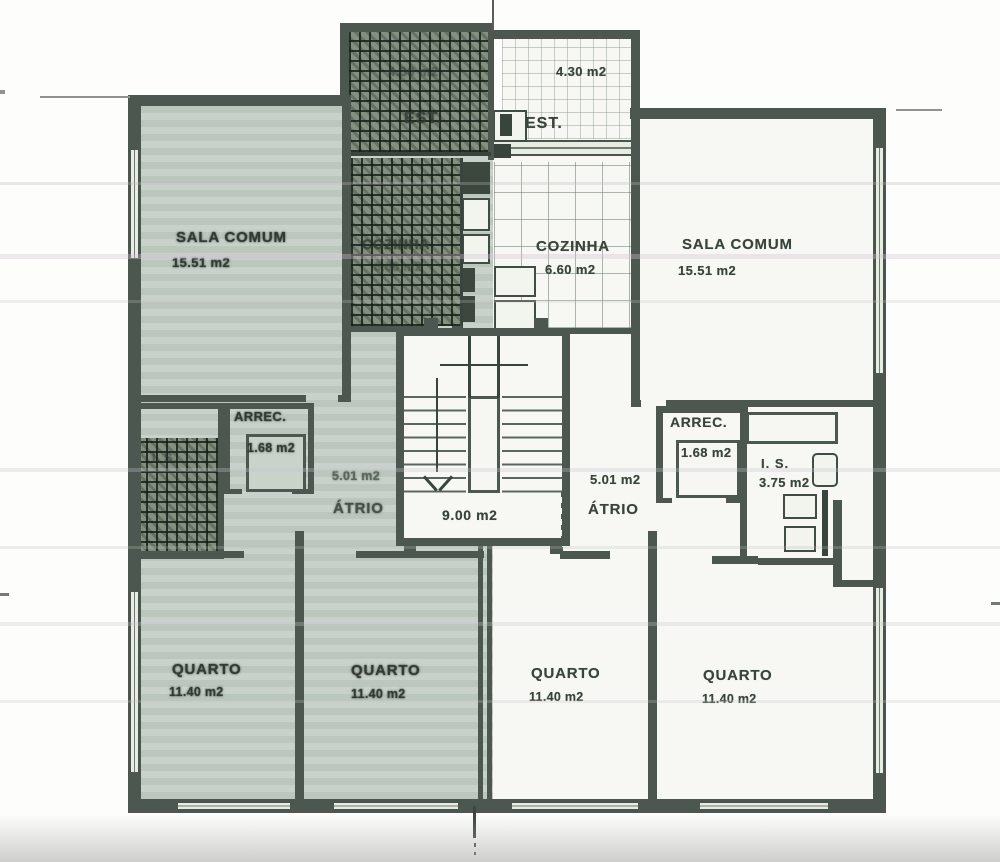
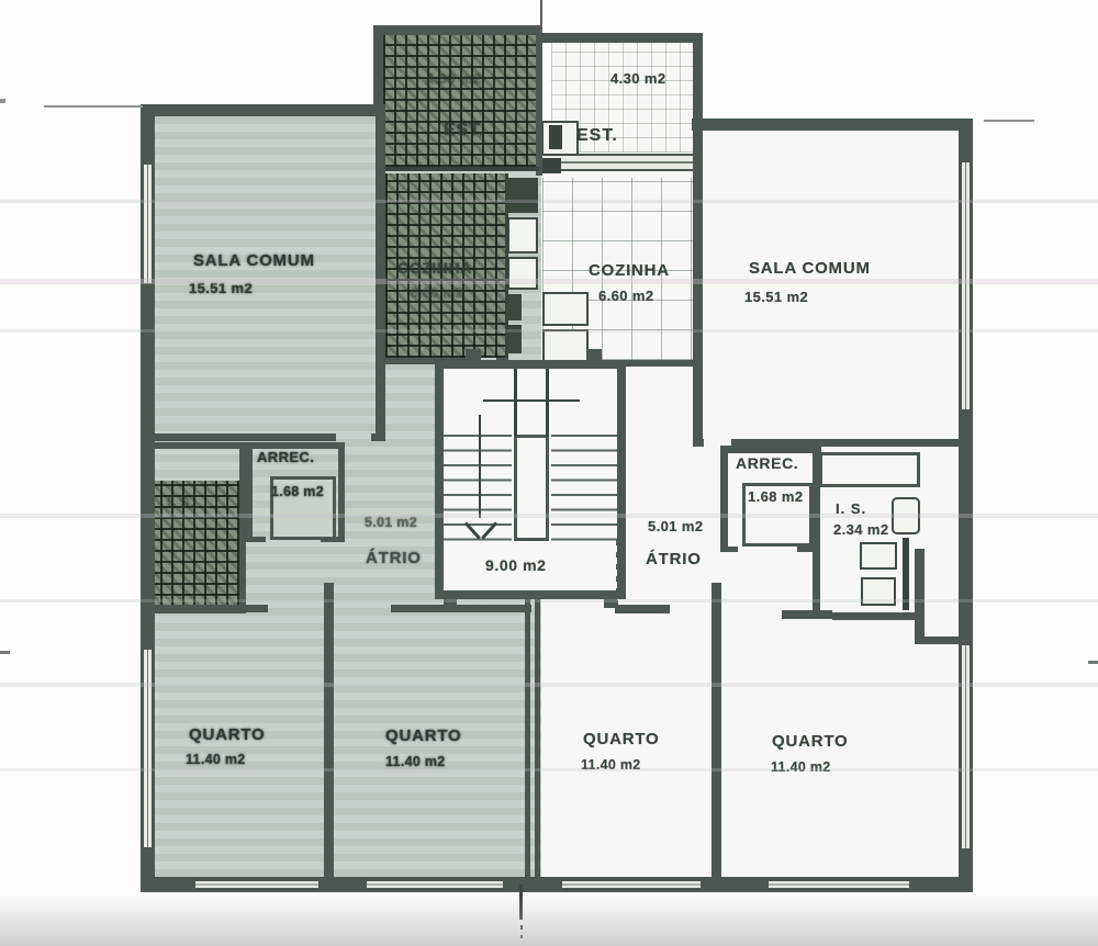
  4.30 m2
  EST.
  4.30 m2
  EST.
  SALA COMUM
  15.51 m2
  SALA COMUM
  15.51 m2
  COZINHA
  6.60 m2
  COZINHA
  6.60 m2
  ARREC.
  1.68 m2
  ARREC.
  1.68 m2
  I. S.
  I. S.
- 3.75 m2
+ 2.34 m2
  5.01 m2
  ÁTRIO
  5.01 m2
  ÁTRIO
  9.00 m2
  QUARTO
  11.40 m2
  QUARTO
  11.40 m2
  QUARTO
  11.40 m2
  QUARTO
  11.40 m2
